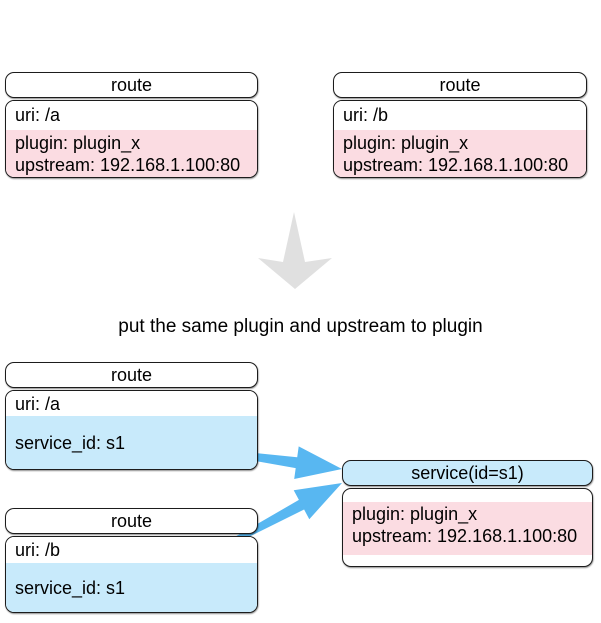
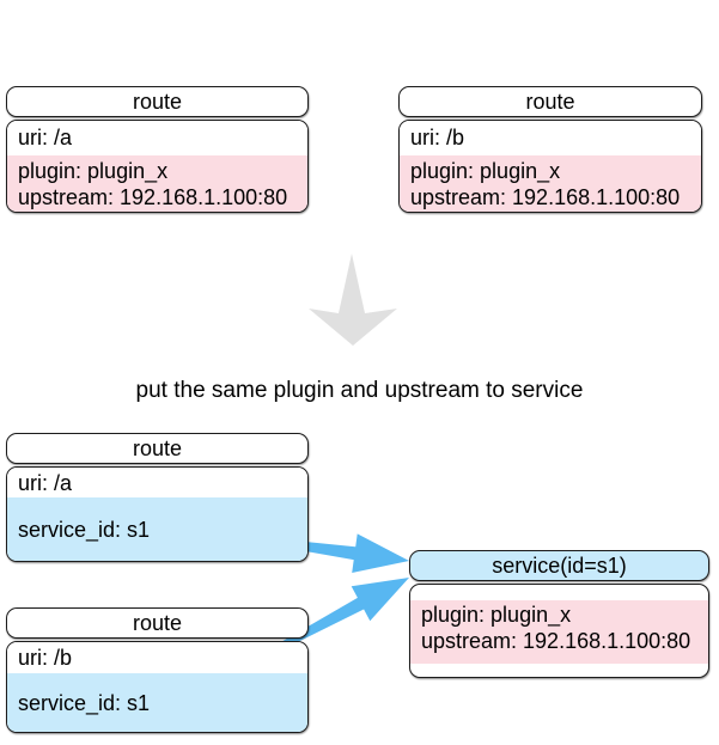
- put the same plugin and upstream to plugin
+ put the same plugin and upstream to service
  route
  uri: /a
  plugin: plugin_x
  upstream: 192.168.1.100:80
  route
  uri: /b
  plugin: plugin_x
  upstream: 192.168.1.100:80
  route
  uri: /a
  service_id: s1
  route
  uri: /b
  service_id: s1
  service(id=s1)
  plugin: plugin_x
  upstream: 192.168.1.100:80
